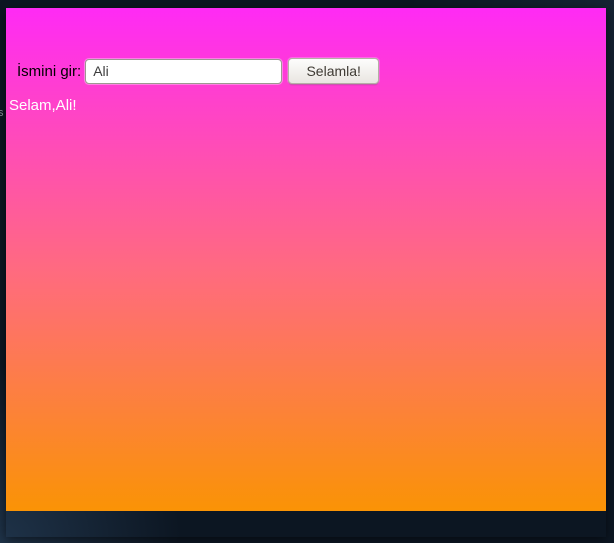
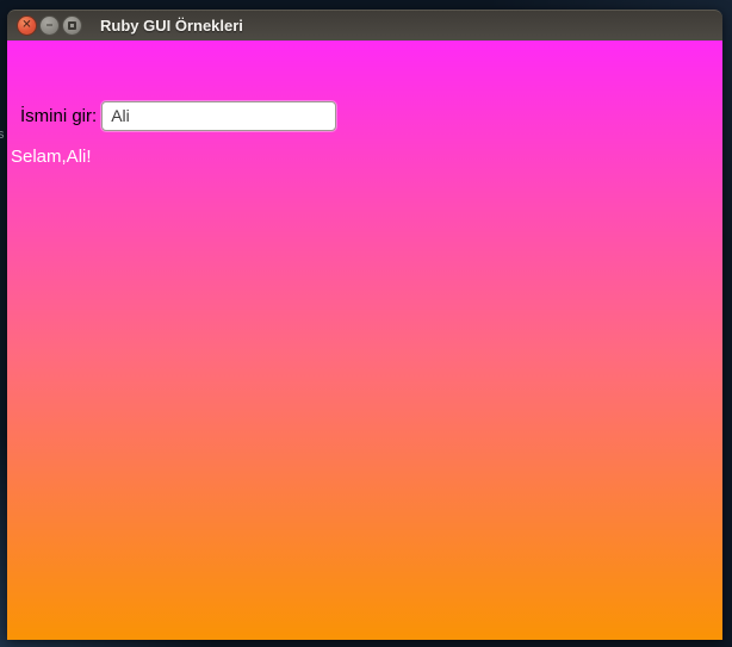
  s
+ ✕
+ –
+ Ruby GUI Örnekleri
  İsmini gir:
  Ali
- Selamla!
  Selam,Ali!
